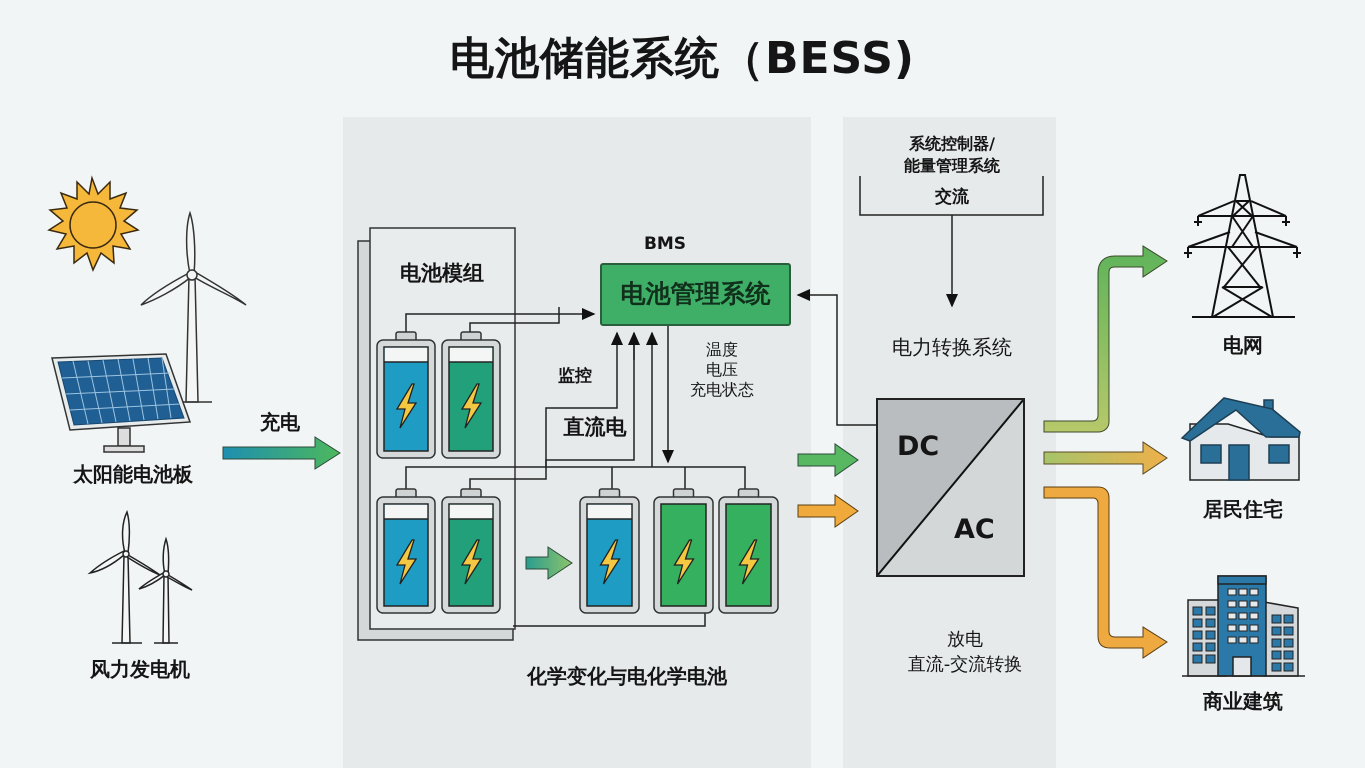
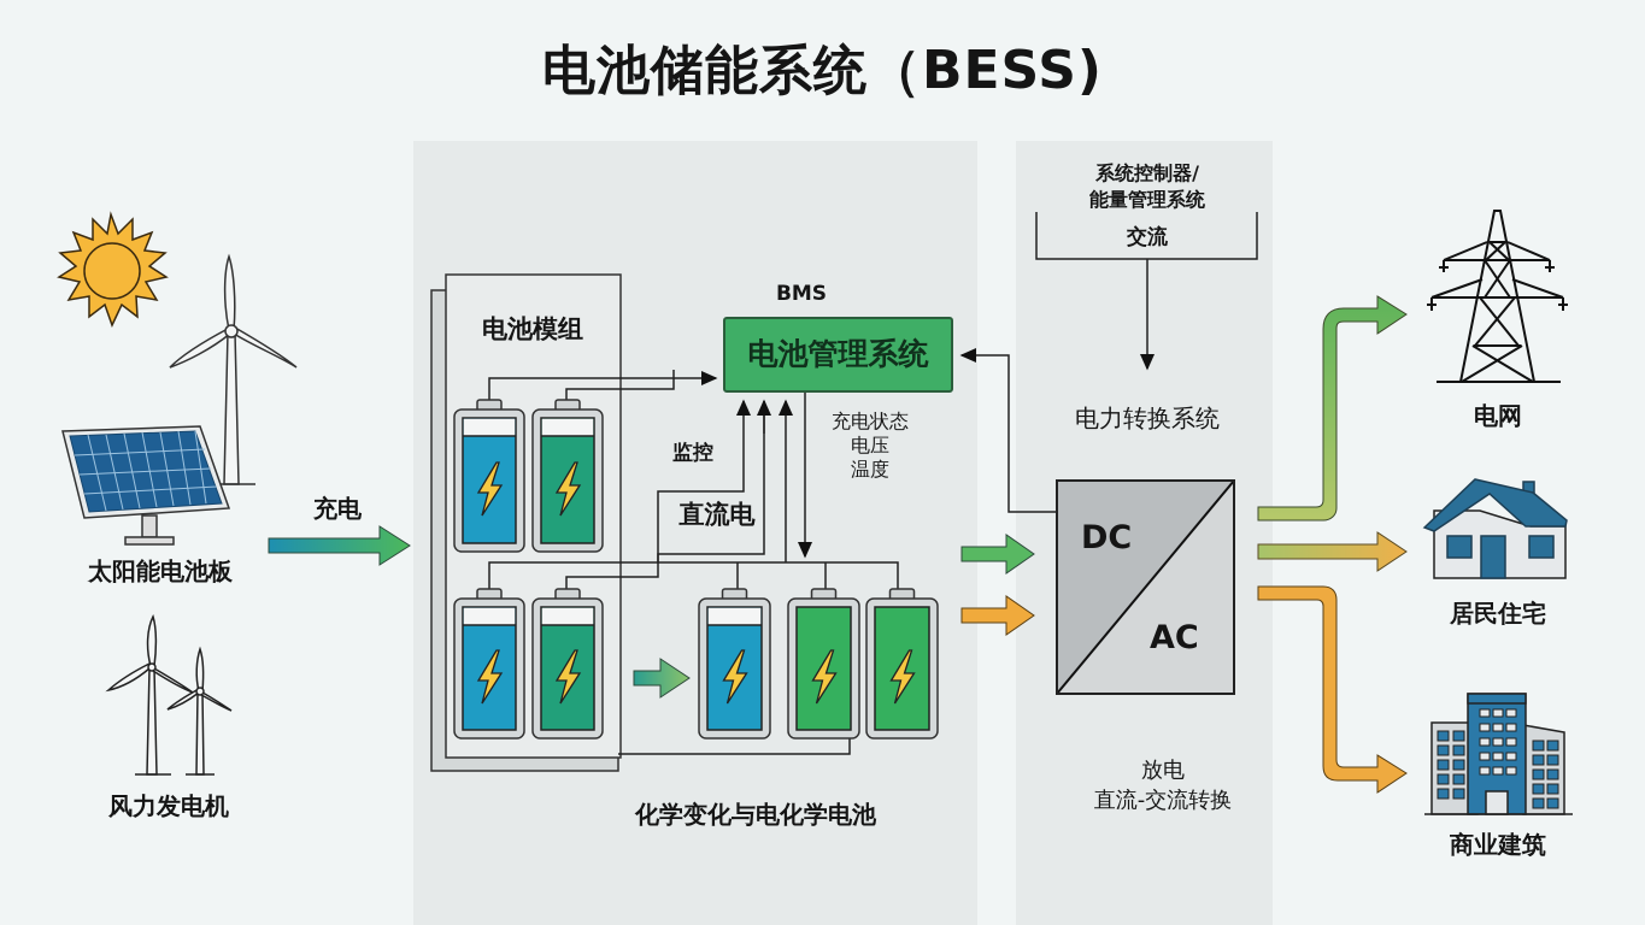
  电池储能系统（BESS)
  太阳能电池板
  风力发电机
  充电
  电池模组
  BMS
  电池管理系统
  监控
  直流电
- 温度
+ 充电状态
  电压
- 充电状态
+ 温度
  化学变化与电化学电池
  系统控制器/
  能量管理系统
  交流
  电力转换系统
  DC
  AC
  放电
  直流-交流转换
  电网
  居民住宅
  商业建筑
